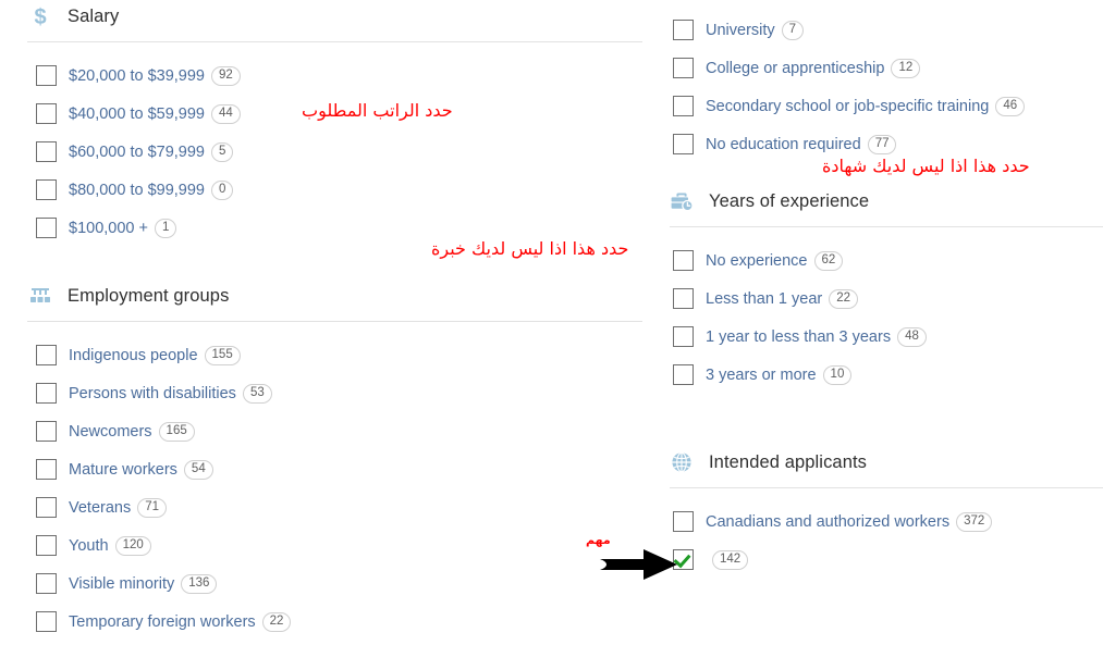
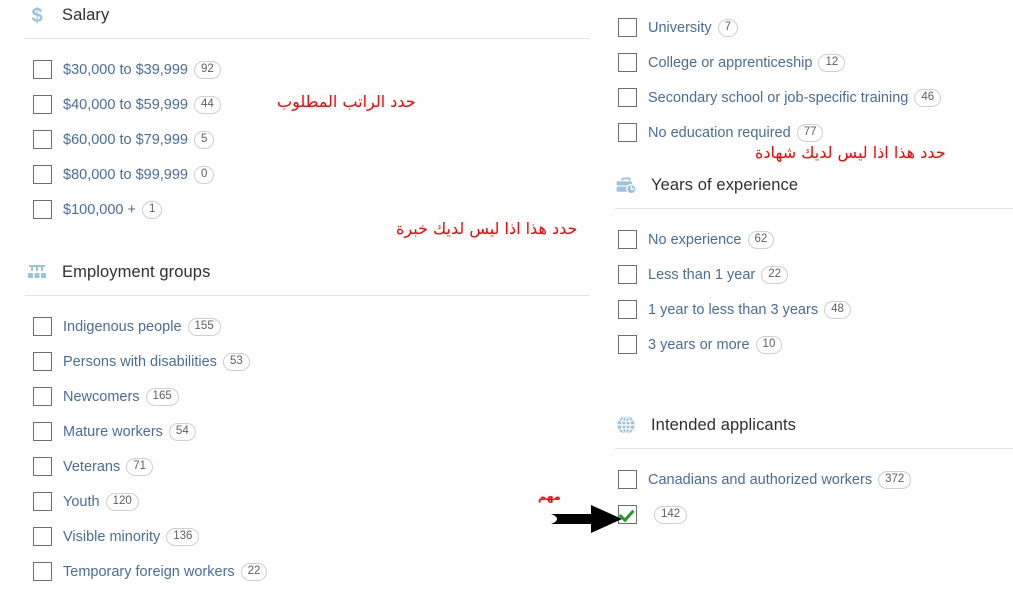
  $
  Salary
- $20,000 to $39,999
+ $30,000 to $39,999
  92
  $40,000 to $59,999
  44
  $60,000 to $79,999
  5
  $80,000 to $99,999
  0
  $100,000 +
  1
  Employment groups
  Indigenous people
  155
  Persons with disabilities
  53
  Newcomers
  165
  Mature workers
  54
  Veterans
  71
  Youth
  120
  Visible minority
  136
  Temporary foreign workers
  22
  University
  7
  College or apprenticeship
  12
  Secondary school or job-specific training
  46
  No education required
  77
  Years of experience
  No experience
  62
  Less than 1 year
  22
  1 year to less than 3 years
  48
  3 years or more
  10
  Intended applicants
  Canadians and authorized workers
  372
  142
  حدد الراتب المطلوب
  حدد هذا اذا ليس لديك خبرة
  حدد هذا اذا ليس لديك شهادة
  مهم
